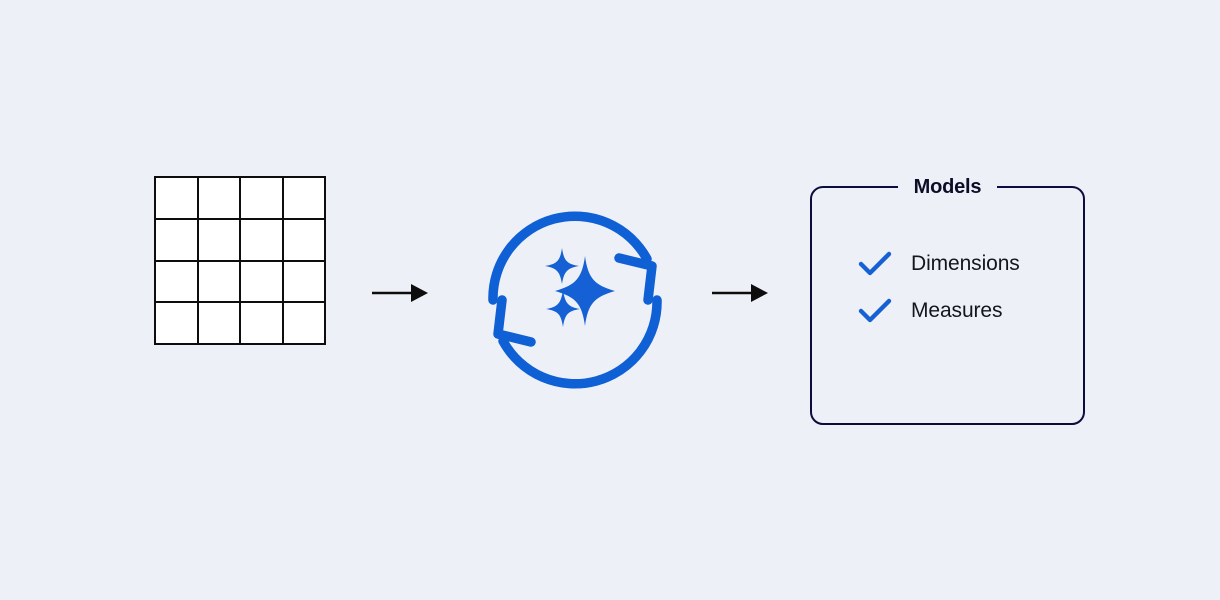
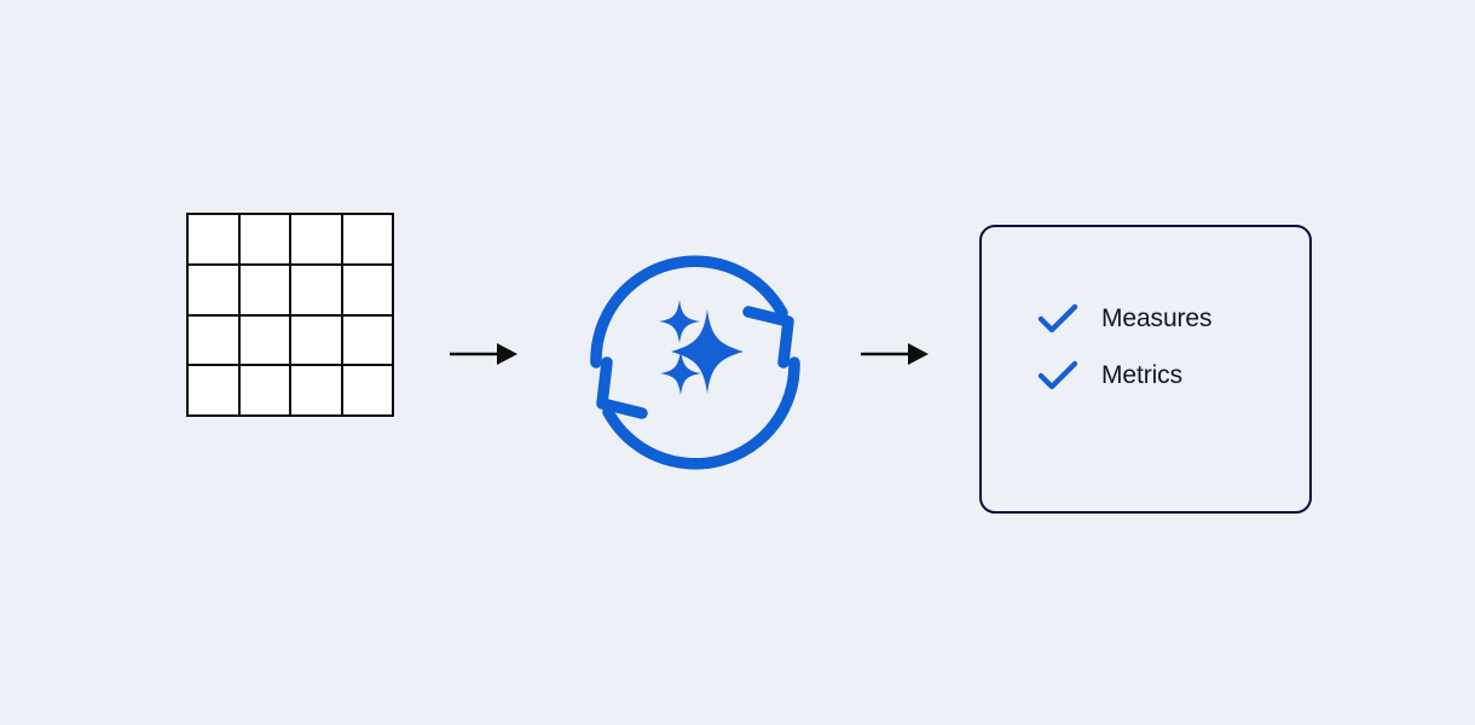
- Models
- Dimensions
  Measures
+ Metrics
